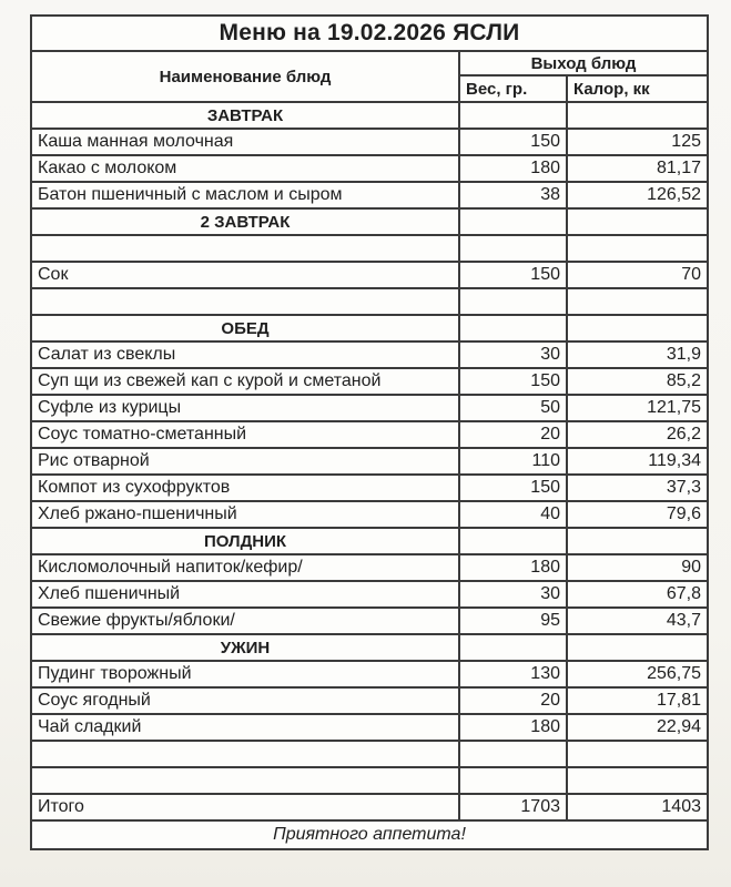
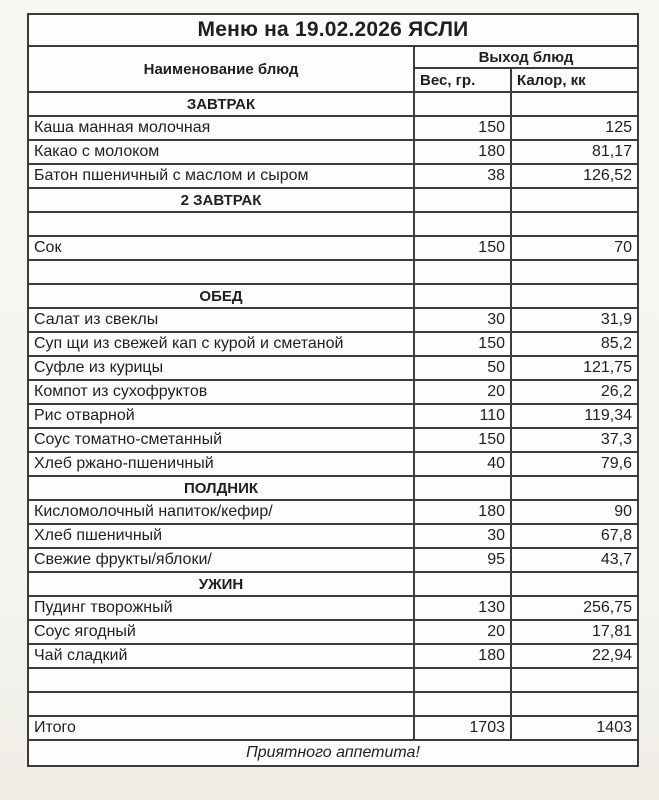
  Меню на 19.02.2026 ЯСЛИ
  Наименование блюд	Выход блюд
  Вес, гр.	Калор, кк
  ЗАВТРАК
  Каша манная молочная	150	125
  Какао с молоком	180	81,17
  Батон пшеничный с маслом и сыром	38	126,52
  2 ЗАВТРАК
  Сок	150	70
  ОБЕД
  Салат из свеклы	30	31,9
  Суп щи из свежей кап с курой и сметаной	150	85,2
  Суфле из курицы	50	121,75
- Соус томатно-сметанный	20	26,2
+ Компот из сухофруктов	20	26,2
  Рис отварной	110	119,34
- Компот из сухофруктов	150	37,3
+ Соус томатно-сметанный	150	37,3
  Хлеб ржано-пшеничный	40	79,6
  ПОЛДНИК
  Кисломолочный напиток/кефир/	180	90
  Хлеб пшеничный	30	67,8
  Свежие фрукты/яблоки/	95	43,7
  УЖИН
  Пудинг творожный	130	256,75
  Соус ягодный	20	17,81
  Чай сладкий	180	22,94
  Итого	1703	1403
  Приятного аппетита!
